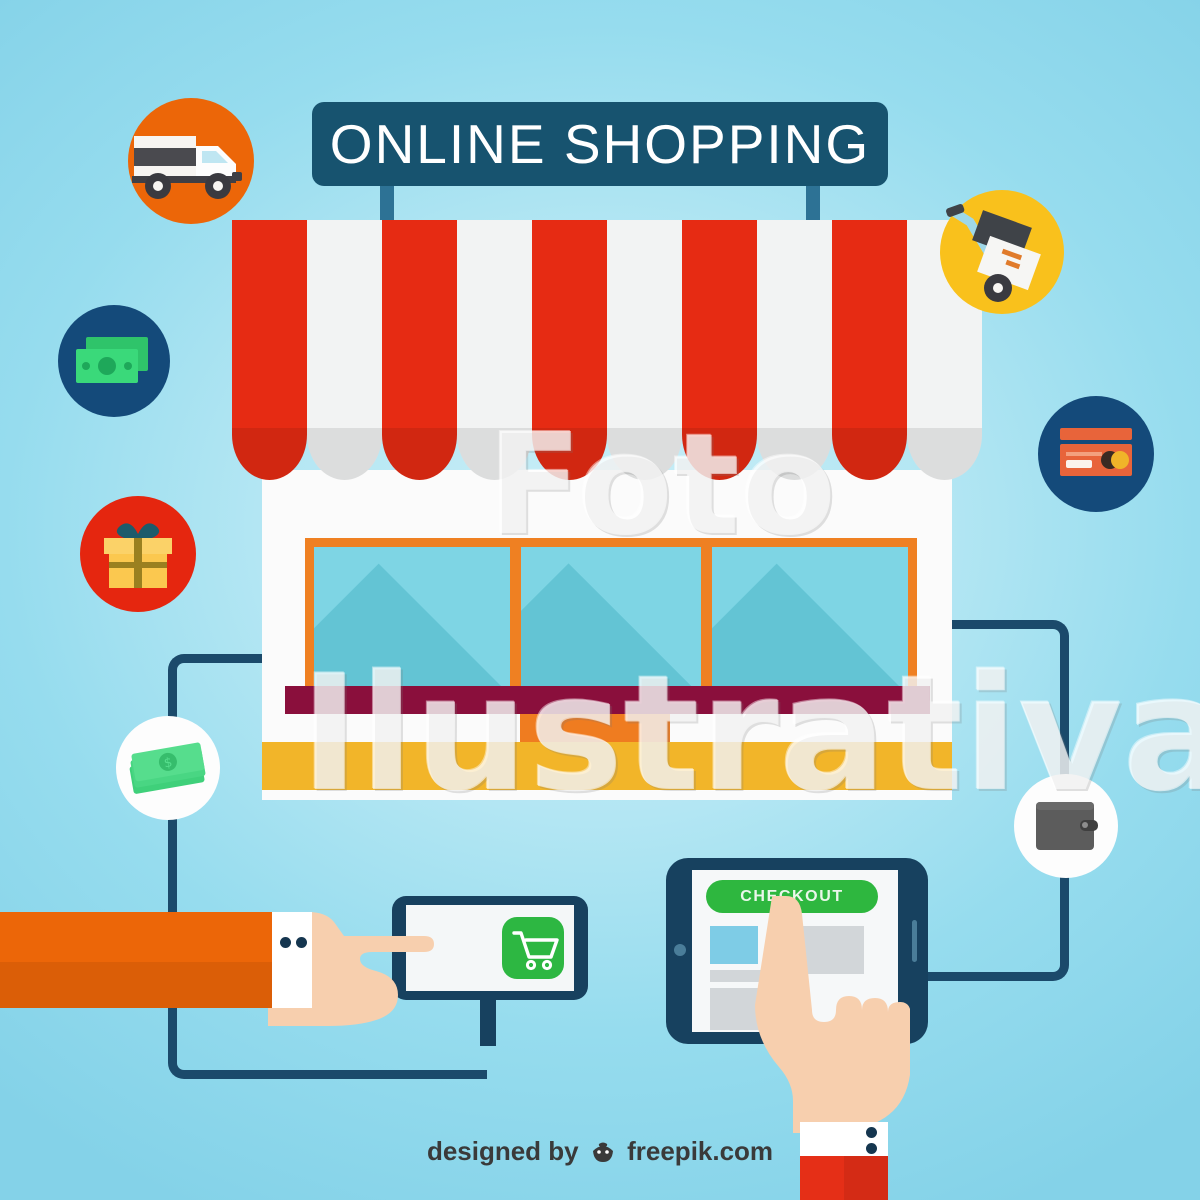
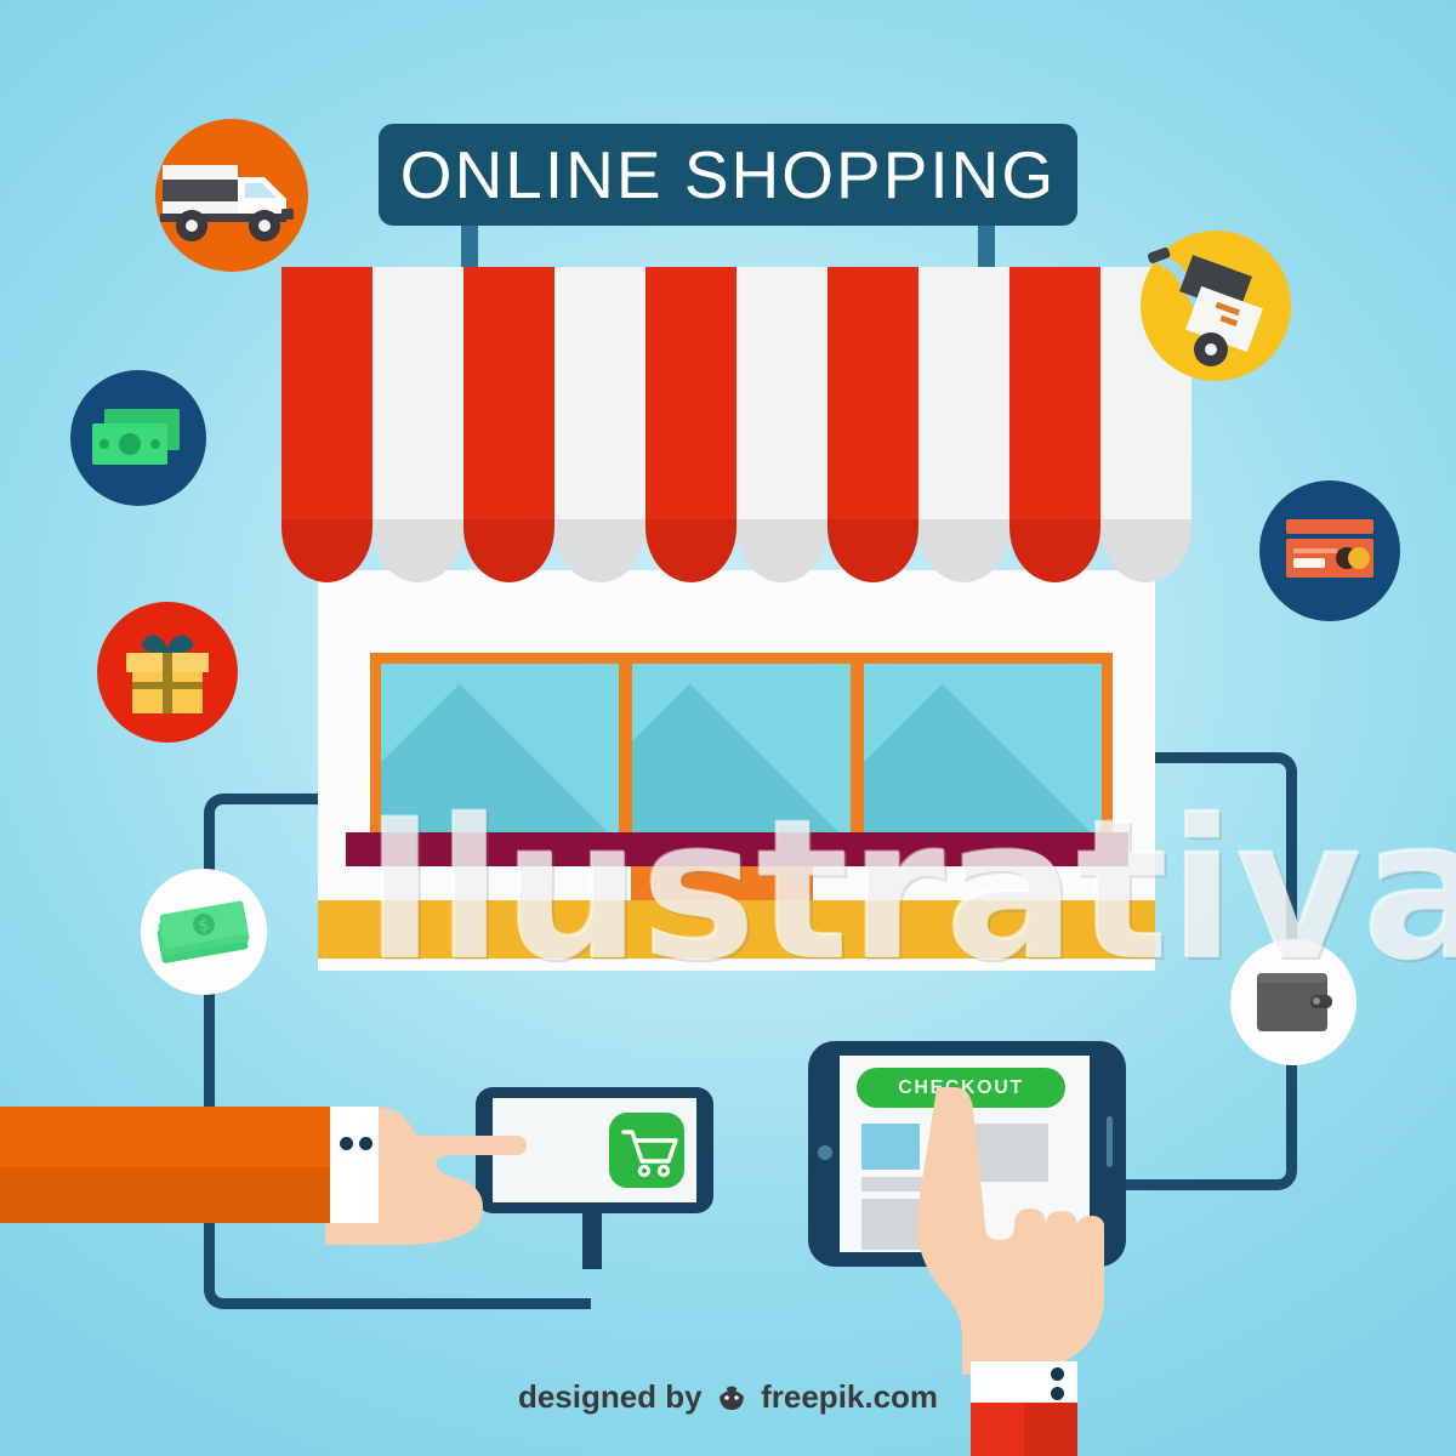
  ONLINE SHOPPING
- Foto
  Ilustrativa
  CHKOUT
  designed by freepik.com
